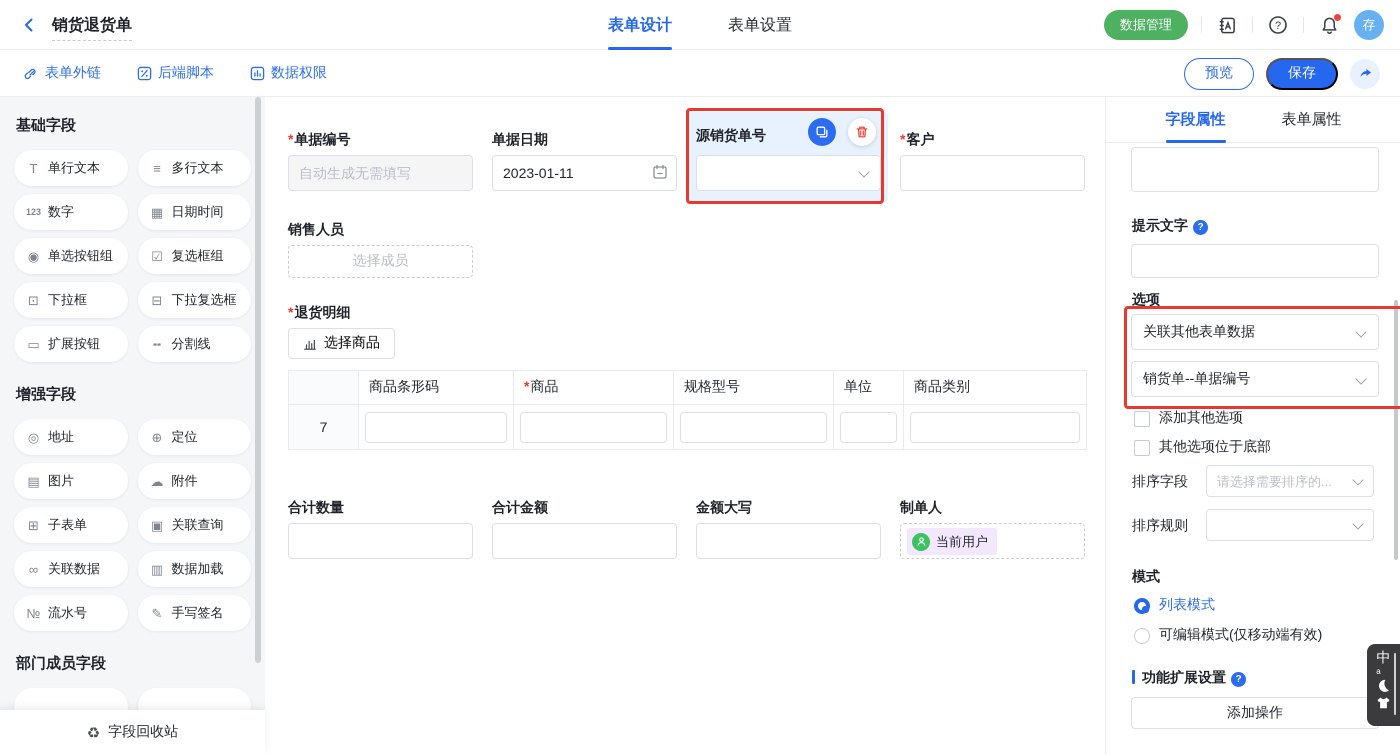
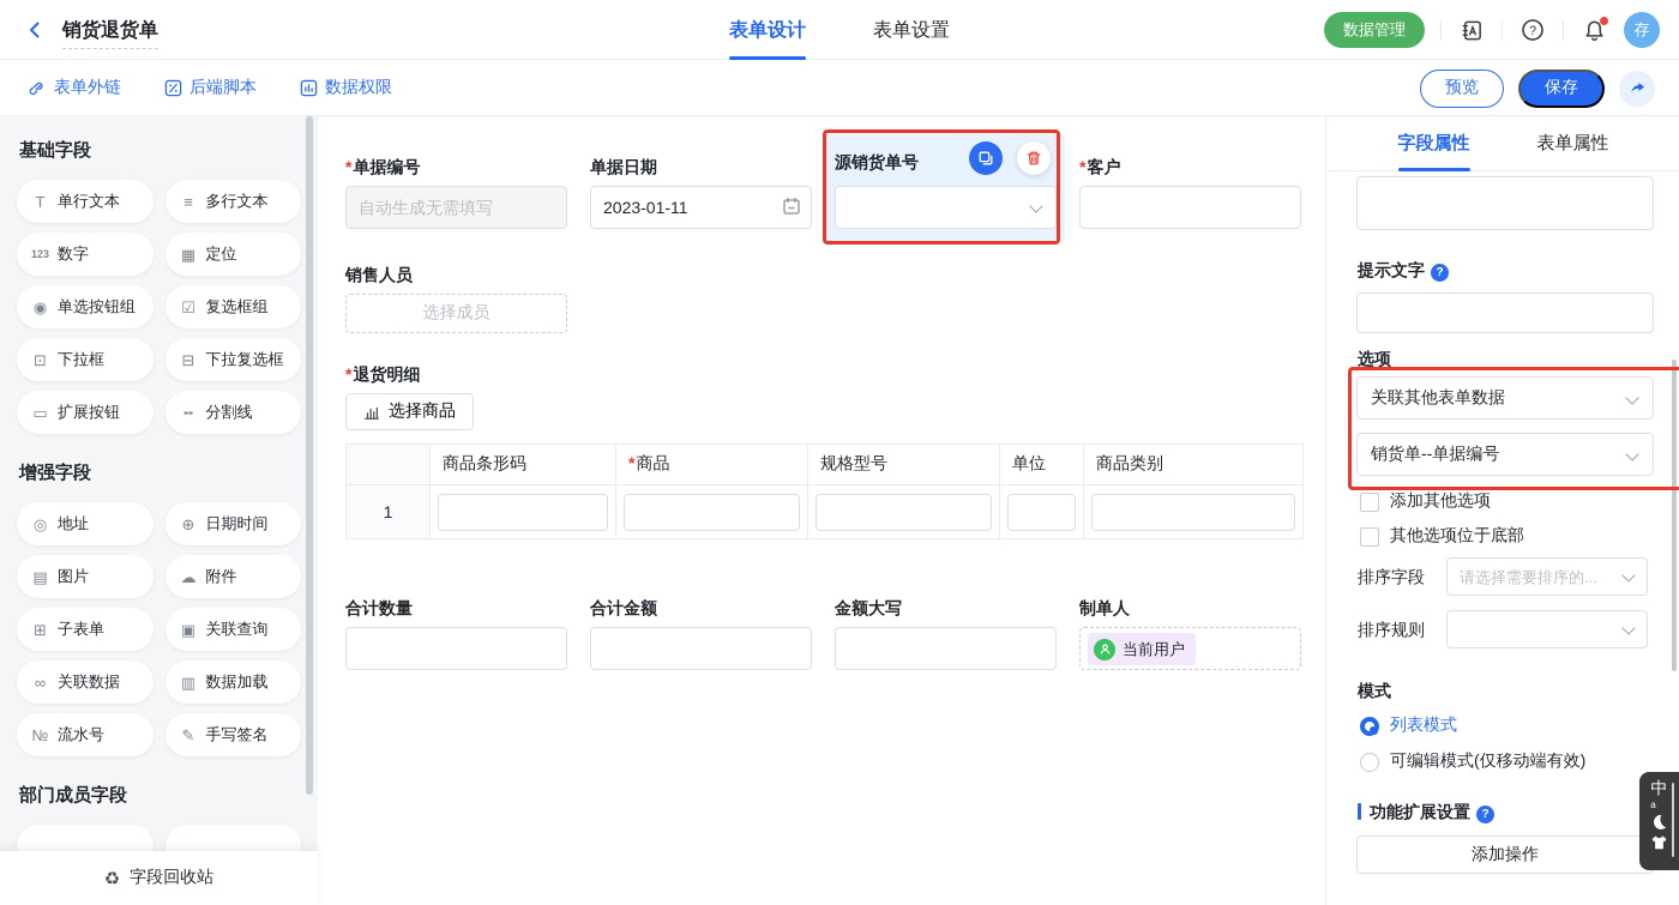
  销货退货单
  表单设计
  表单设置
  数据管理
  ?
  存
  表单外链
  后端脚本
  数据权限
  预览
  保存
  基础字段
  T
  单行文本
  ≡
  多行文本
  123
  数字
  ▦
- 日期时间
+ 定位
  ◉
  单选按钮组
  ☑
  复选框组
  ⊡
  下拉框
  ⊟
  下拉复选框
  ▭
  扩展按钮
  ╍
  分割线
  增强字段
  ◎
  地址
  ⊕
- 定位
+ 日期时间
  ▤
  图片
  ☁
  附件
  ⊞
  子表单
  ▣
  关联查询
  ∞
  关联数据
  ▥
  数据加载
  №
  流水号
  ✎
  手写签名
  部门成员字段
  ♻
  字段回收站
  *单据编号
  自动生成无需填写
  单据日期
  2023-01-11
  源销货单号
  *客户
  销售人员
  选择成员
  *退货明细
  选择商品
  	商品条形码	*商品	规格型号	单位	商品类别
- 7
+ 1
  合计数量
  合计金额
  金额大写
  制单人
  当前用户
  字段属性
  表单属性
  提示文字 ?
  选项
  关联其他表单数据
  销货单--单据编号
  添加其他选项
  其他选项位于底部
  排序字段
  请选择需要排序的...
  排序规则
  模式
  列表模式
  可编辑模式(仅移动端有效)
  功能扩展设置 ?
  添加操作
  中
  a
